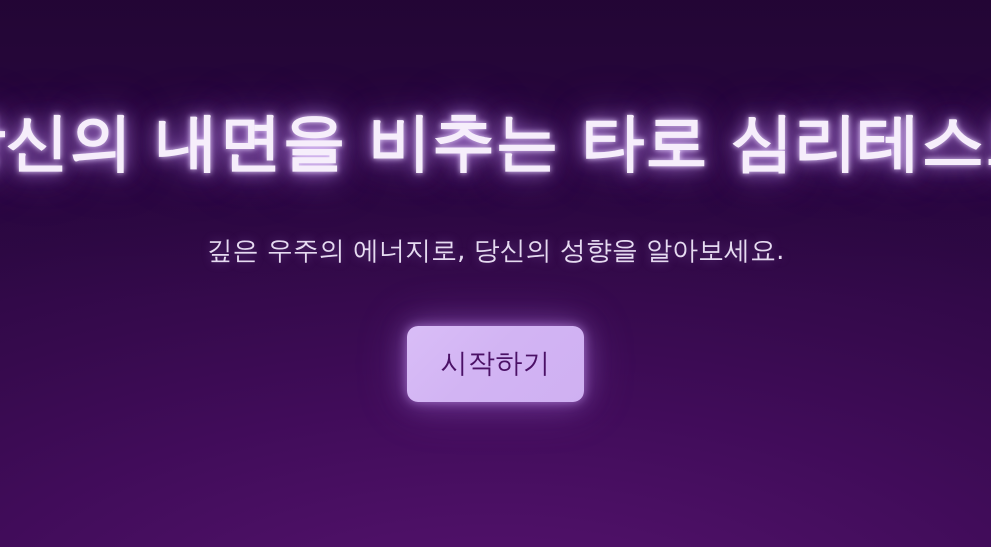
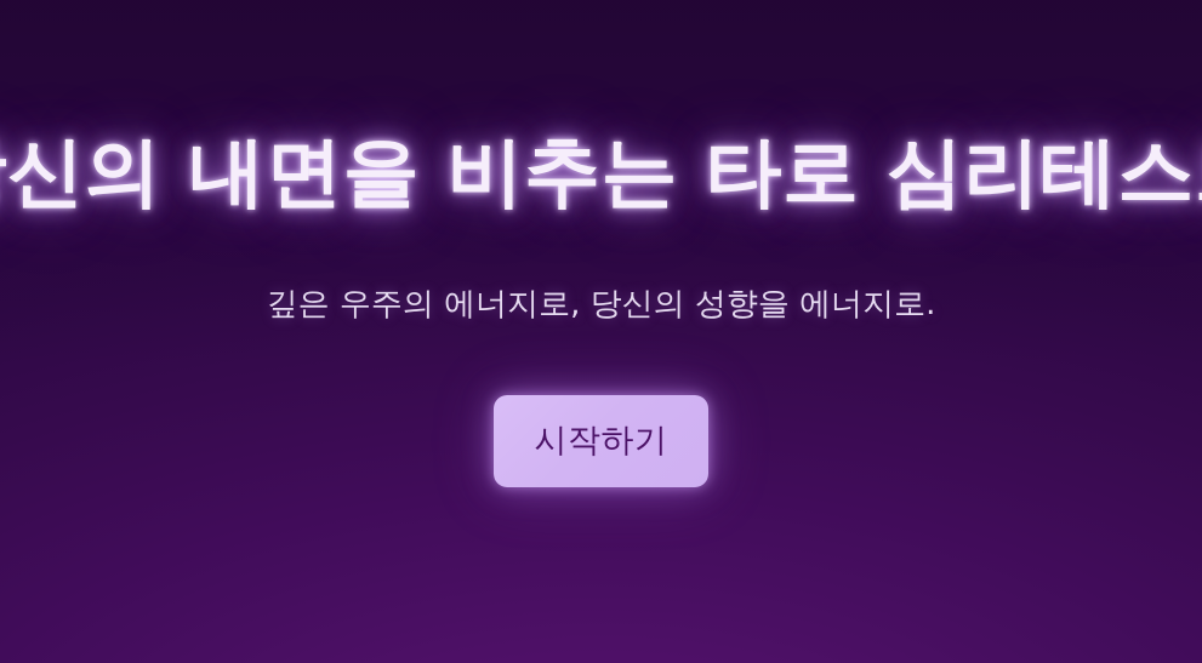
  신의 내면을 비추는 타로 심리테스
- 깊은 우주의 에너지로, 당신의 성향을 알아보세요.
+ 깊은 우주의 에너지로, 당신의 성향을 에너지로.
  시작하기
